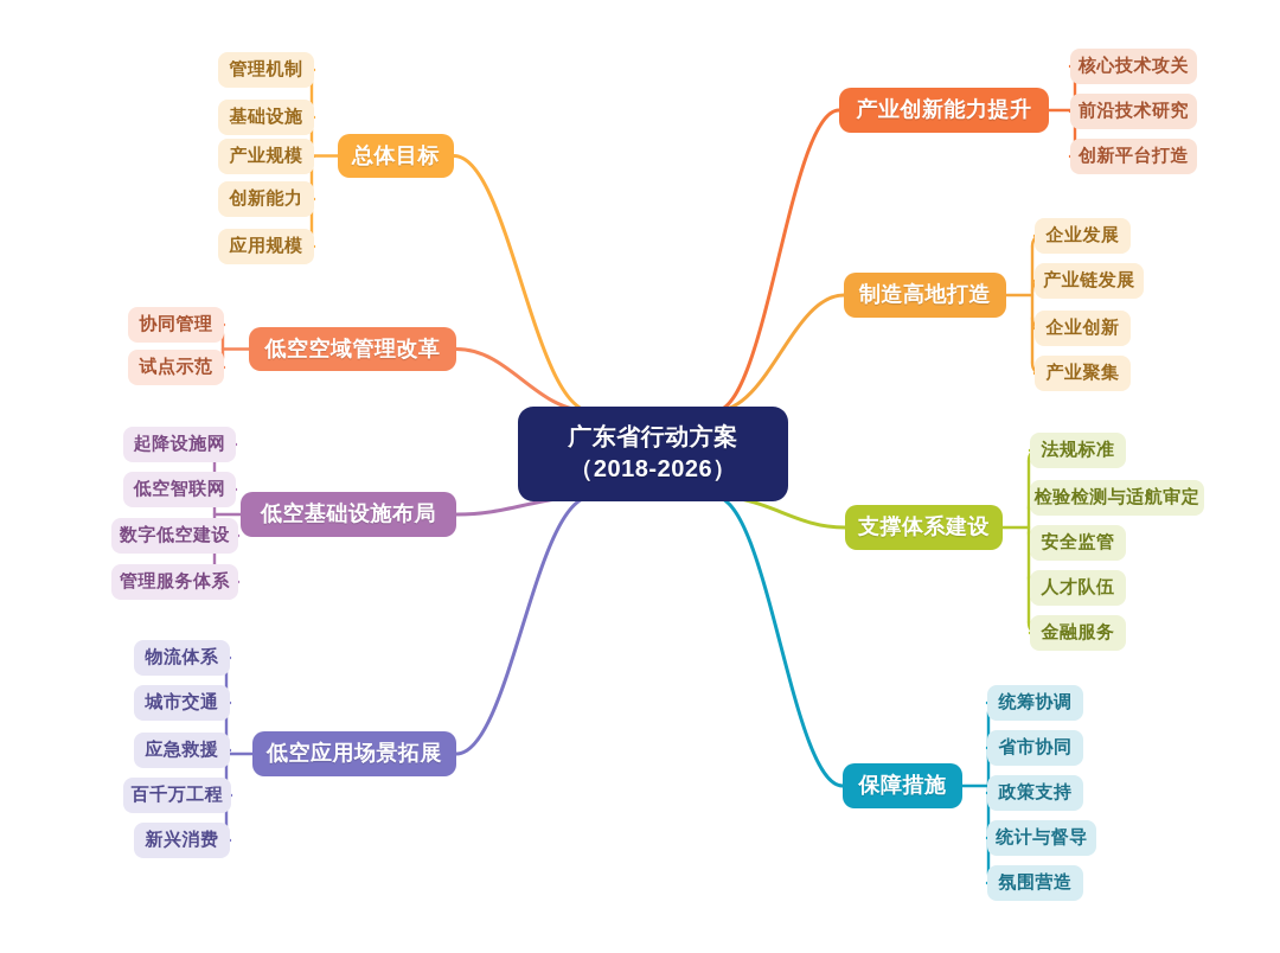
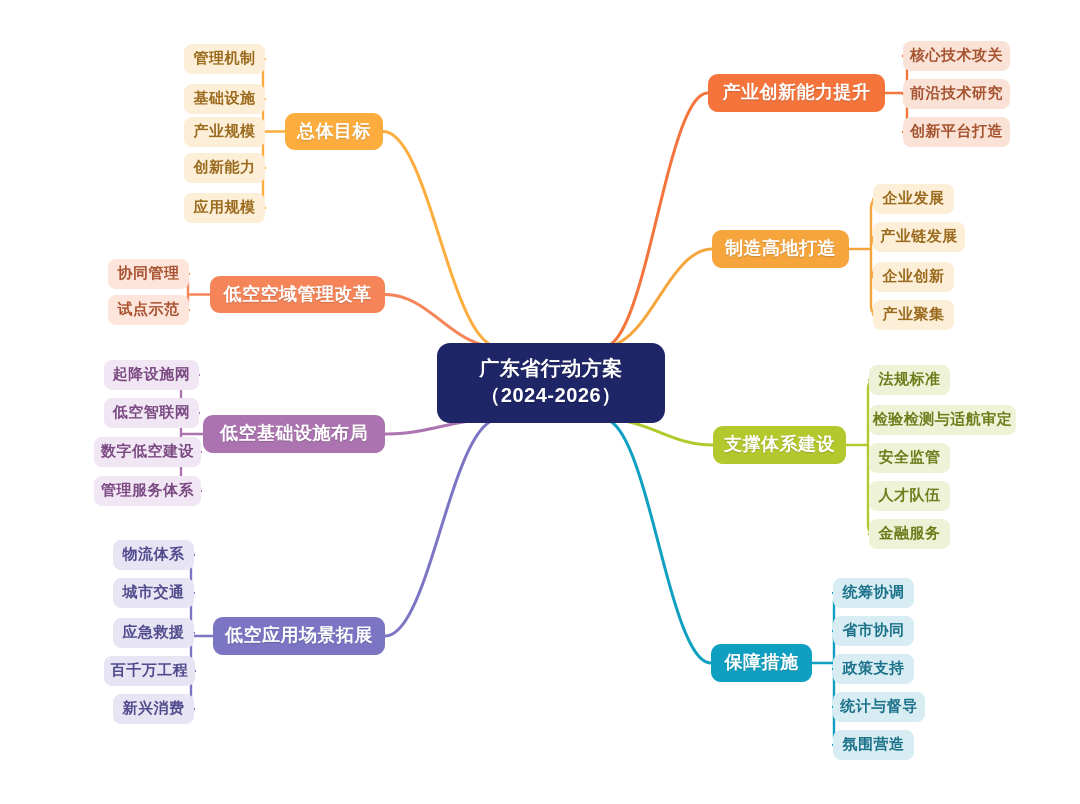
  广东省行动方案
- （2018-2026）
+ （2024-2026）
  总体目标
  管理机制
  基础设施
  产业规模
  创新能力
  应用规模
  低空空域管理改革
  协同管理
  试点示范
  低空基础设施布局
  起降设施网
  低空智联网
  数字低空建设
  管理服务体系
  低空应用场景拓展
  物流体系
  城市交通
  应急救援
  百千万工程
  新兴消费
  产业创新能力提升
  核心技术攻关
  前沿技术研究
  创新平台打造
  制造高地打造
  企业发展
  产业链发展
  企业创新
  产业聚集
  支撑体系建设
  法规标准
  检验检测与适航审定
  安全监管
  人才队伍
  金融服务
  保障措施
  统筹协调
  省市协同
  政策支持
  统计与督导
  氛围营造
